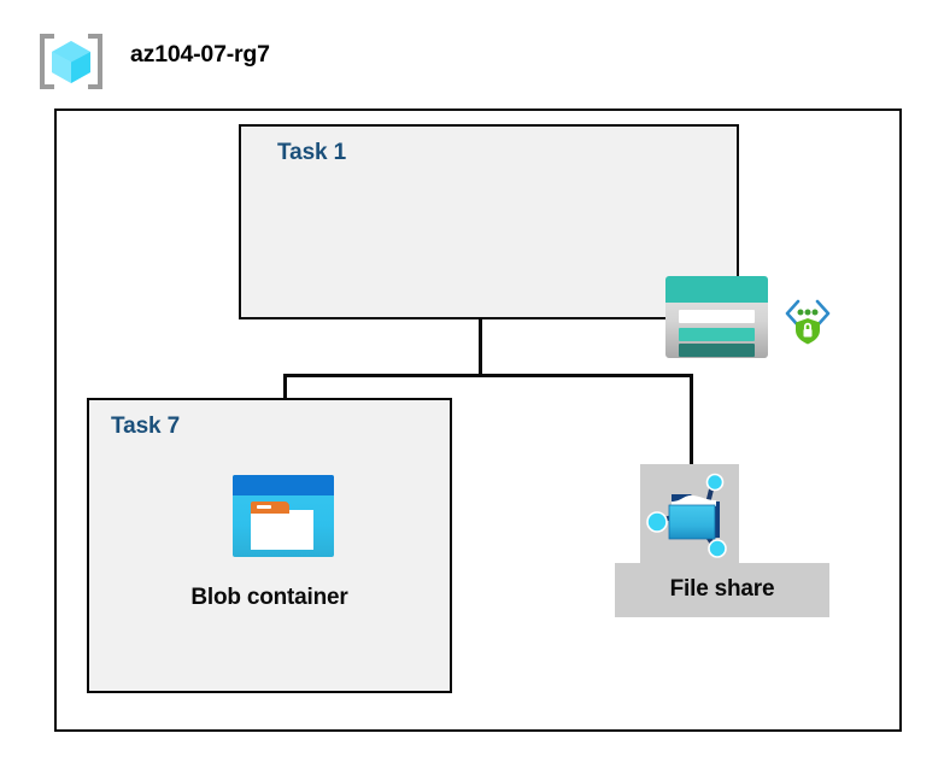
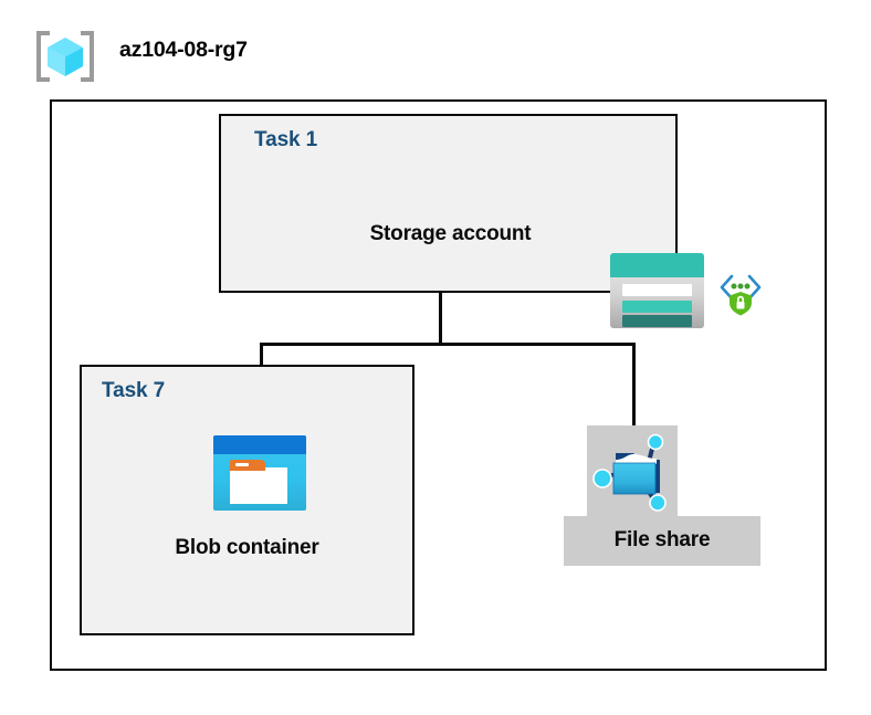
- az104-07-rg7
+ az104-08-rg7
  Task 1
+ Storage account
  Task 7
  Blob container
  File share
